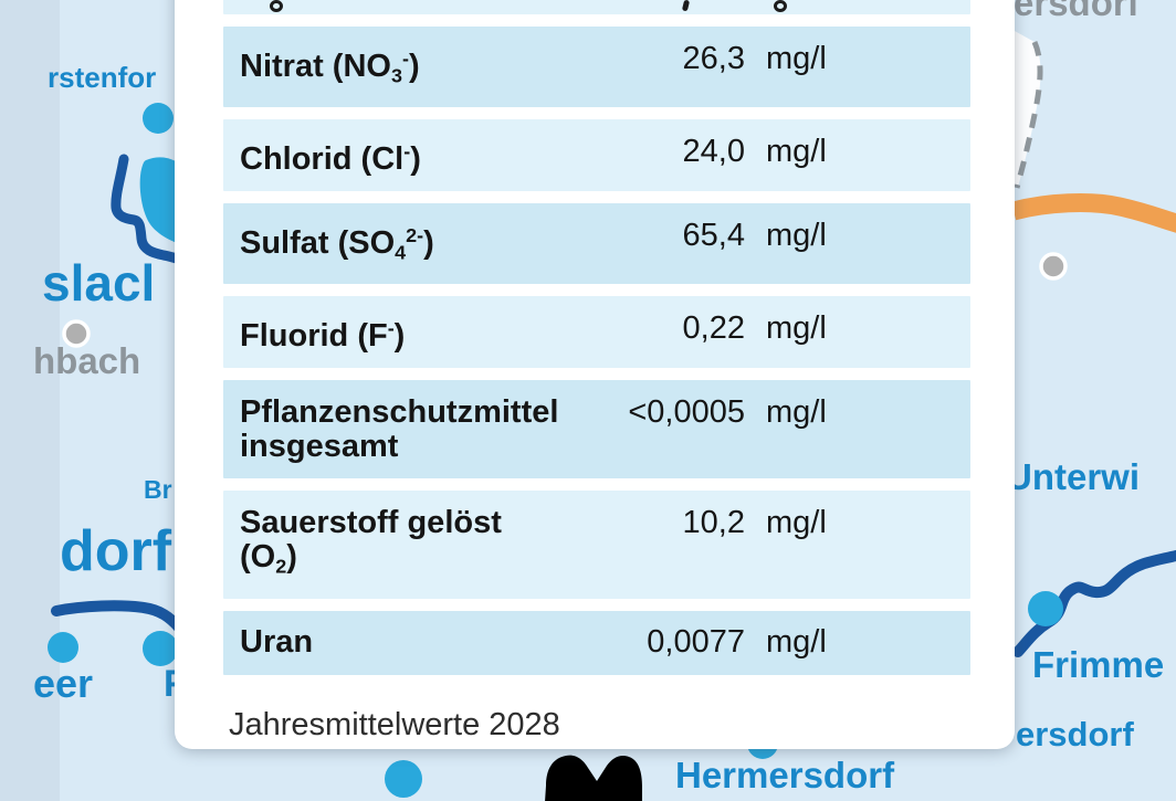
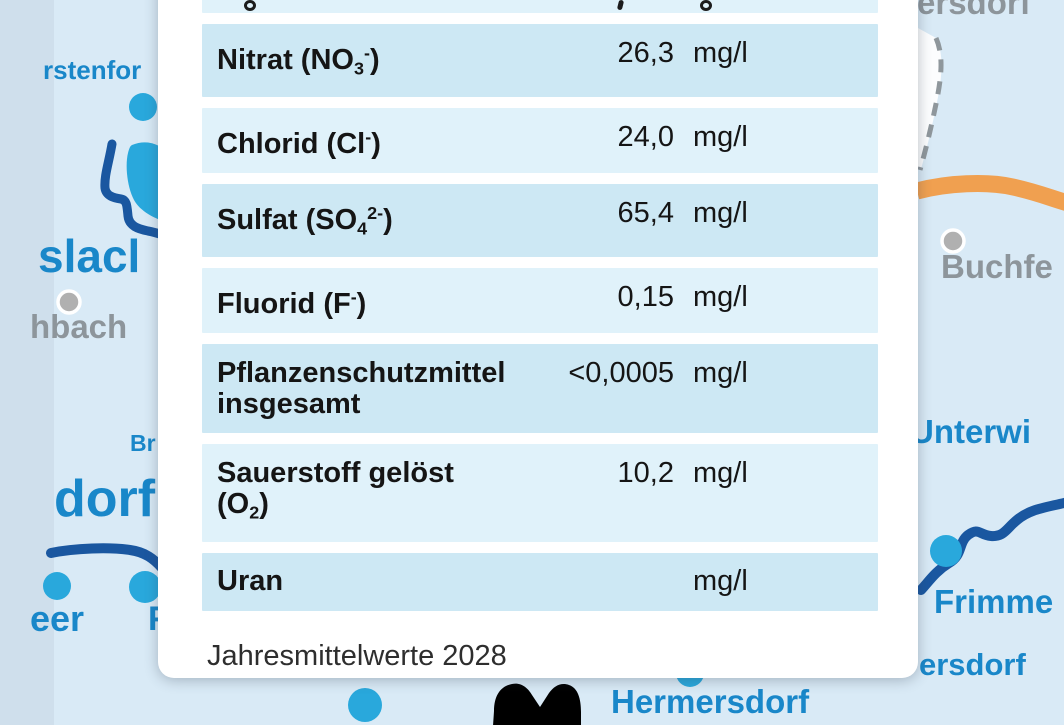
  rstenfor
  slacl
  hbach
  Br
  dorf
  eer
  ersdorf
+ Buchfe
  Unterwi
  Frimme
  ersdorf
  Hermersdorf
  Nitrat (NO3-)
  26,3
  mg/l
  Chlorid (Cl-)
  24,0
  mg/l
  Sulfat (SO42-)
  65,4
  mg/l
  Fluorid (F-)
- 0,22
+ 0,15
  mg/l
  Pflanzenschutzmittel
  insgesamt
  <0,0005
  mg/l
  Sauerstoff gelöst
  (O2)
  10,2
  mg/l
  Uran
- 0,0077
  mg/l
  Jahresmittelwerte 2028
